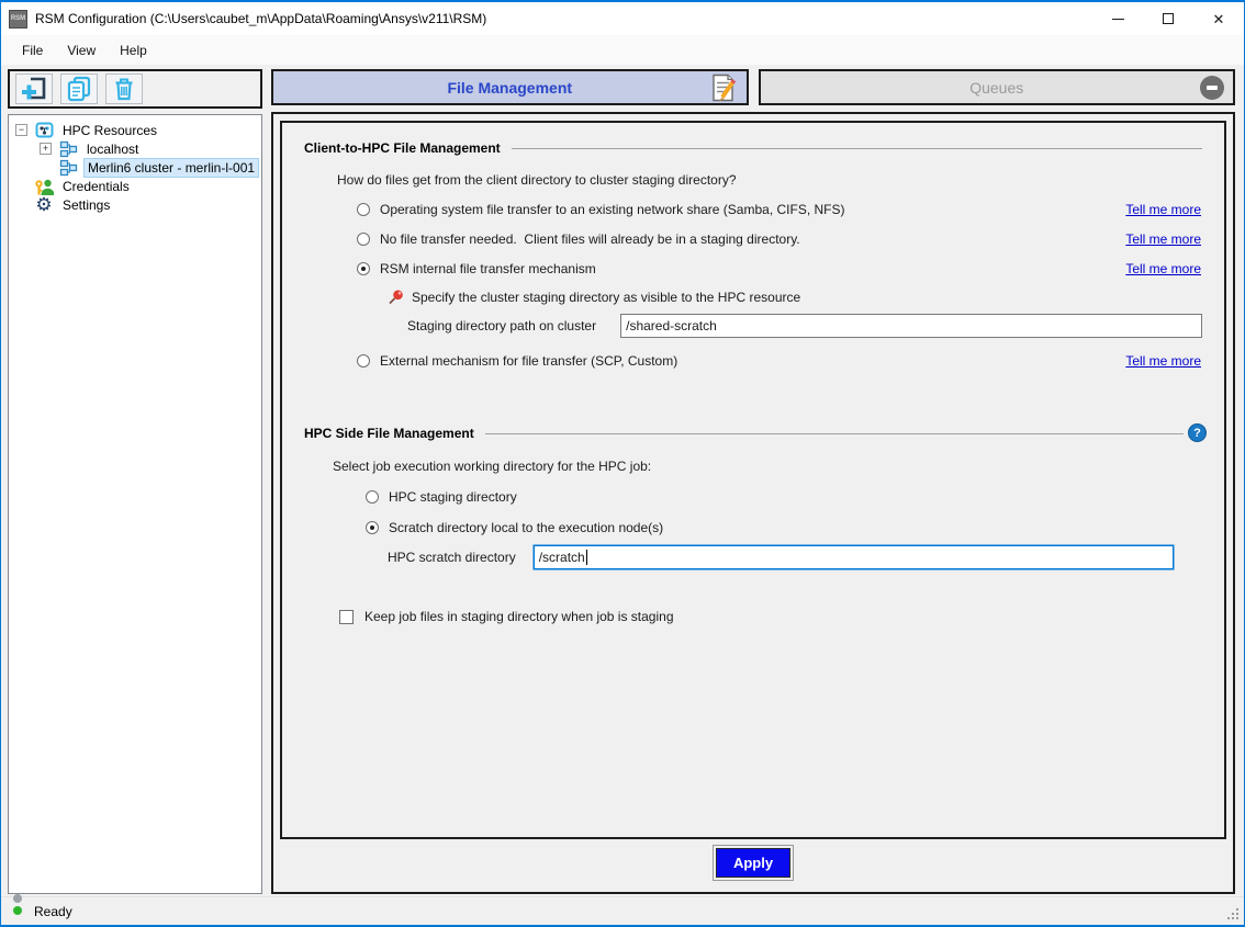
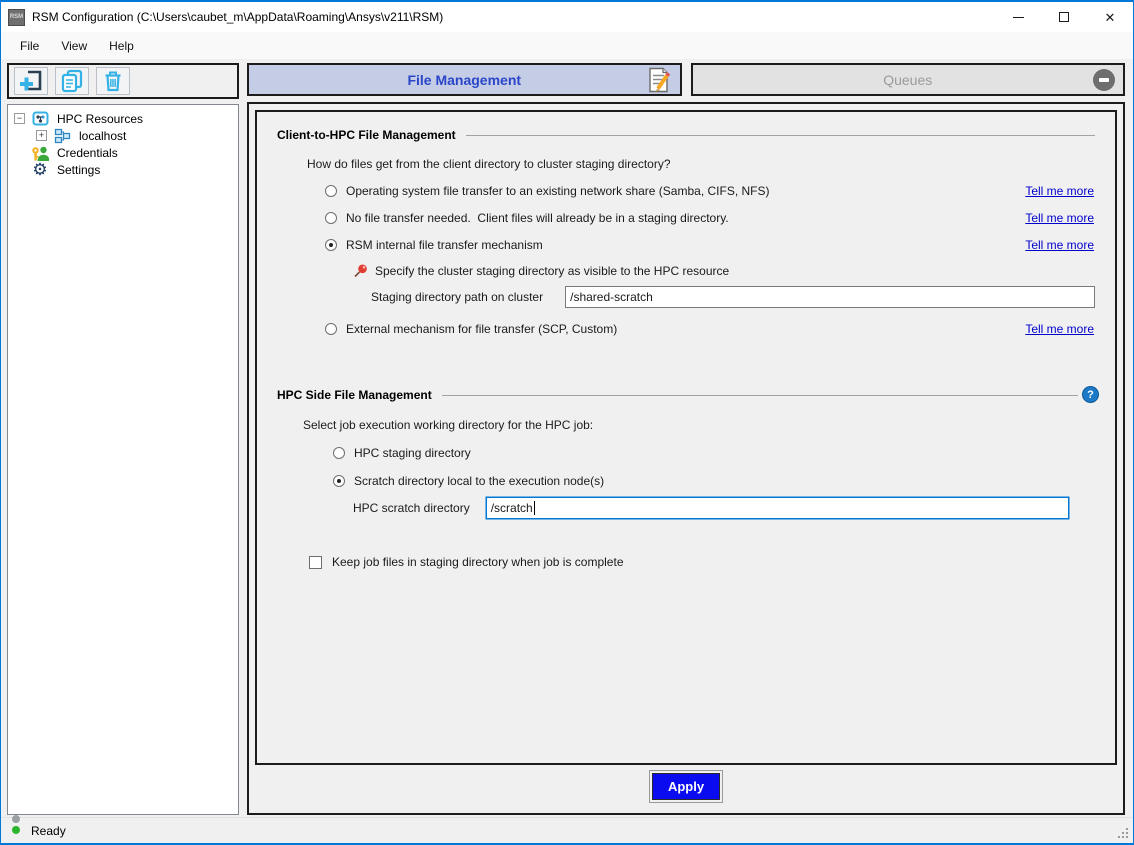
  RSM Configuration (C:\Users\caubet_m\AppData\Roaming\Ansys\v211\RSM)
  ✕
  File
  View
  Help
  −
  HPC Resources
  +
  localhost
- Merlin6 cluster - merlin-l-001
  Credentials
  ⚙
  Settings
  File Management
  Queues
  Client-to-HPC File Management
  How do files get from the client directory to cluster staging directory?
  Operating system file transfer to an existing network share (Samba, CIFS, NFS)
  Tell me more
  No file transfer needed. Client files will already be in a staging directory.
  Tell me more
  RSM internal file transfer mechanism
  Tell me more
  Specify the cluster staging directory as visible to the HPC resource
  Staging directory path on cluster
  /shared-scratch
  External mechanism for file transfer (SCP, Custom)
  Tell me more
  HPC Side File Management
  ?
  Select job execution working directory for the HPC job:
  HPC staging directory
  Scratch directory local to the execution node(s)
  HPC scratch directory
  /scratch
- Keep job files in staging directory when job is staging
+ Keep job files in staging directory when job is complete
  Apply
  Ready
